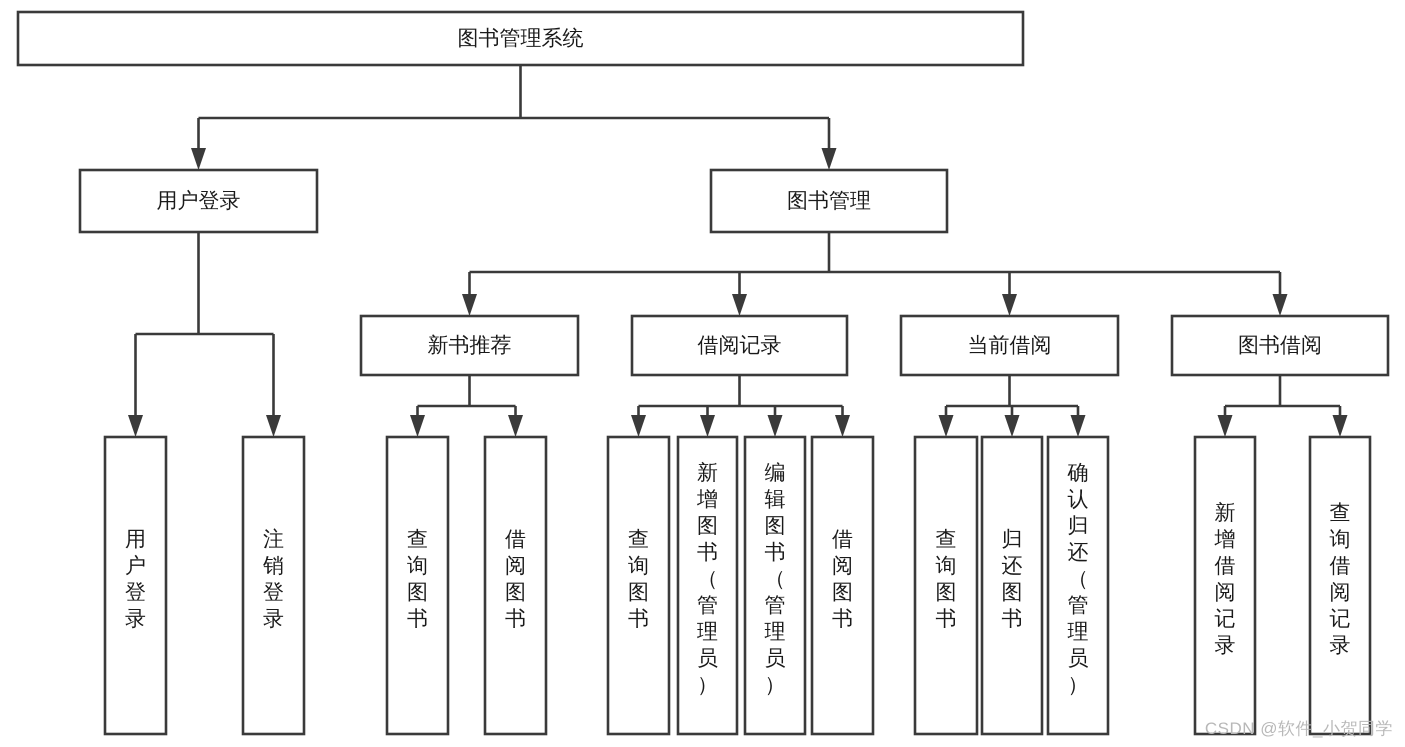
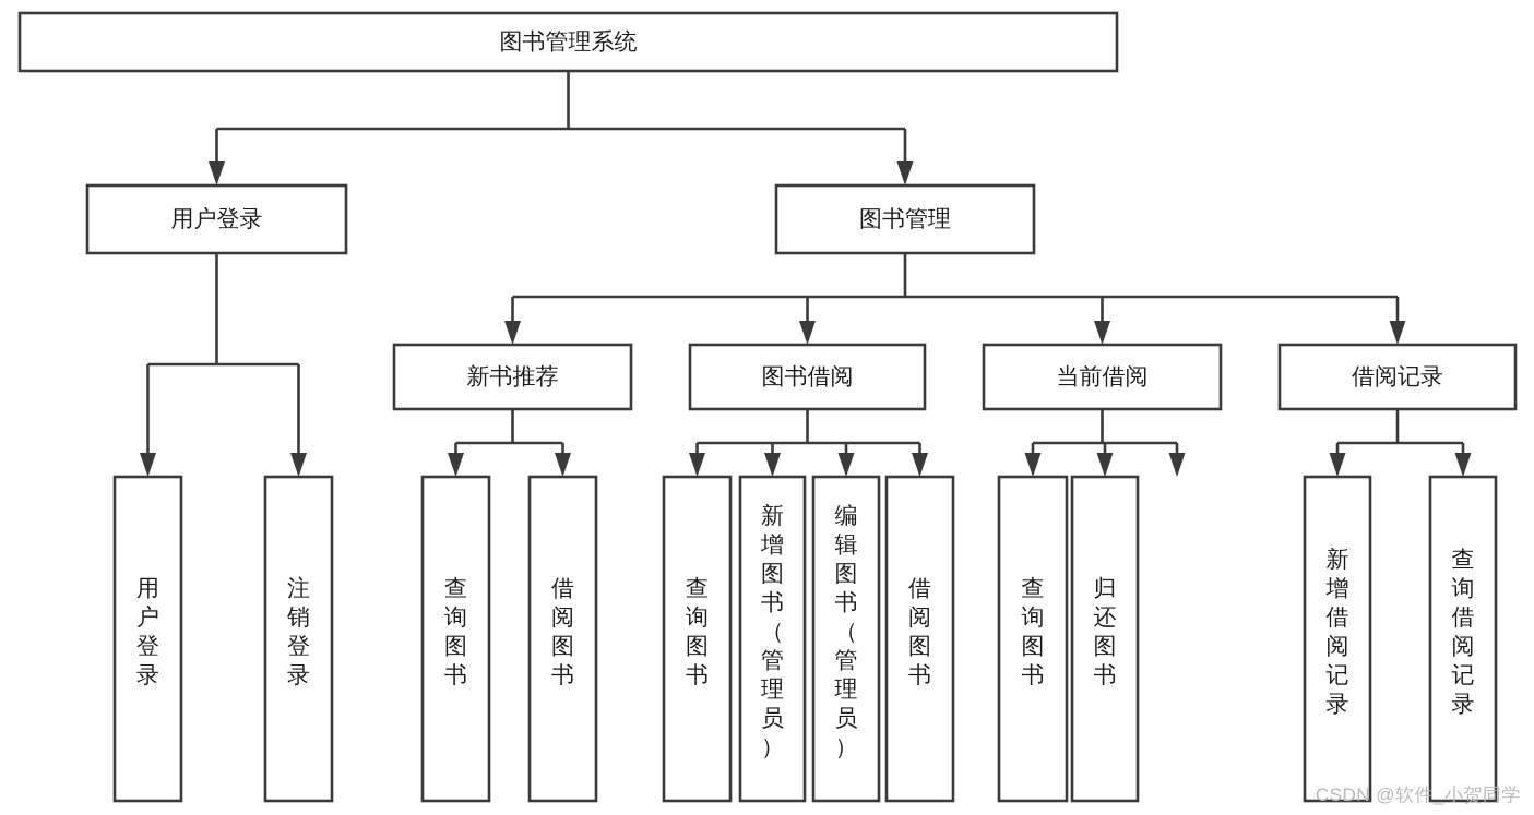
  图书管理系统
  用户登录
  图书管理
  新书推荐
- 借阅记录
+ 图书借阅
  当前借阅
- 图书借阅
+ 借阅记录
  用户登录
  注销登录
  查询图书
  借阅图书
  查询图书
  新增图书（管理员）
  编辑图书（管理员）
  借阅图书
  查询图书
  归还图书
- 确认归还（管理员）
  新增借阅记录
  查询借阅记录
  CSDN @软件_小贺同学
